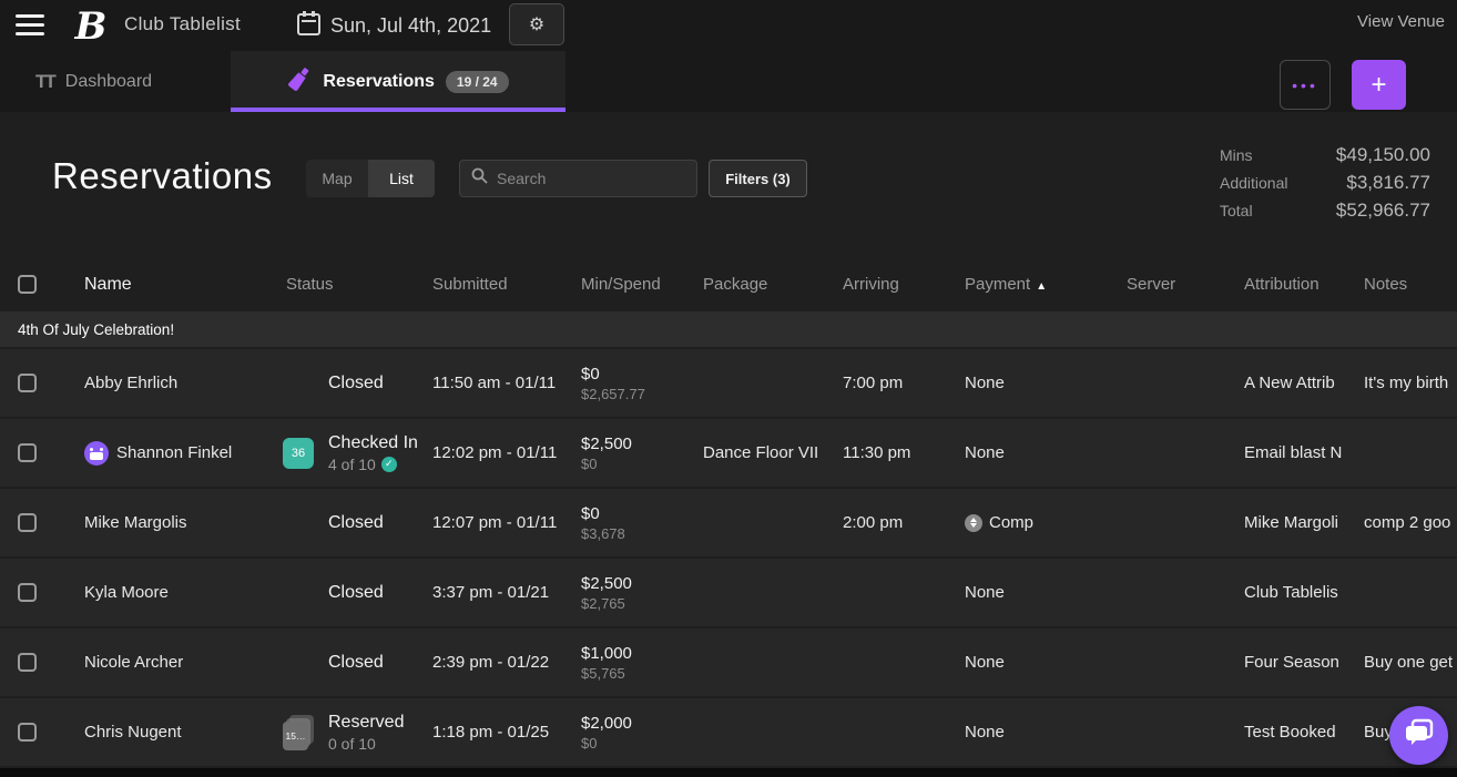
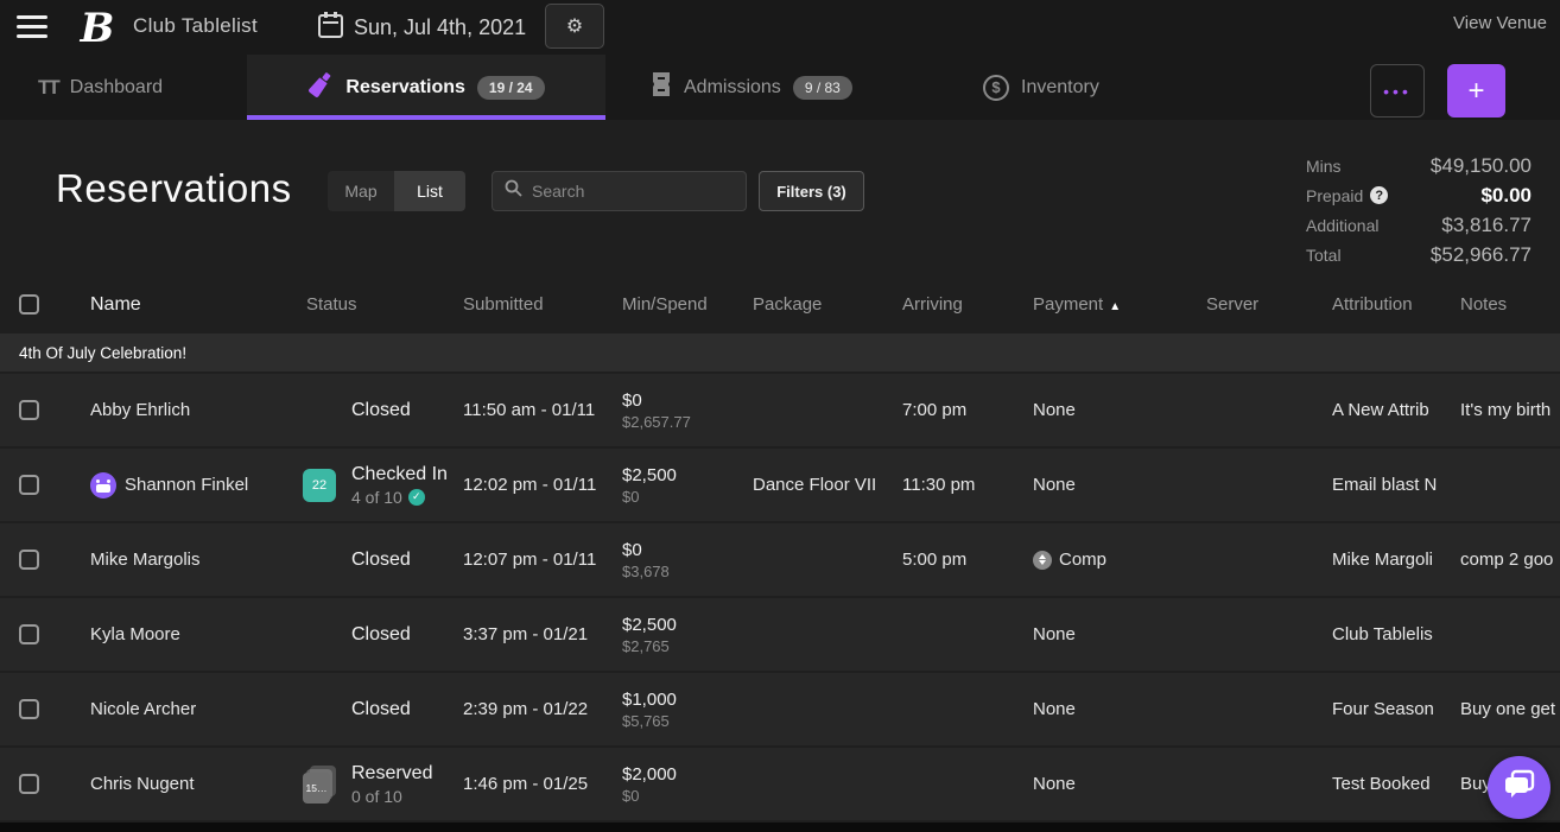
  B
  Club Tablelist
  Sun, Jul 4th, 2021
  ⚙
  View Venue
  TT
  Dashboard
  Reservations
  19 / 24
+ Admissions
+ 9 / 83
+ $
+ Inventory
  •••
  +
  Reservations
  Map
  List
  Search
  Filters (3)
  Mins
  $49,150.00
+ Prepaid
+ ?
+ $0.00
  Additional
  $3,816.77
  Total
  $52,966.77
  Name
  Status
  Submitted
  Min/Spend
  Package
  Arriving
  Payment ▲
  Server
  Attribution
  Notes
  4th Of July Celebration!
  Abby Ehrlich
  Closed
  11:50 am - 01/11
  $0
  $2,657.77
  7:00 pm
  None
  A New Attrib
  It's my birth
  Shannon Finkel
- 36
+ 22
  Checked In
  4 of 10
  ✓
  12:02 pm - 01/11
  $2,500
  $0
  Dance Floor VII
  11:30 pm
  None
  Email blast N
  Mike Margolis
  Closed
  12:07 pm - 01/11
  $0
  $3,678
- 2:00 pm
+ 5:00 pm
  Comp
  Mike Margoli
  comp 2 goo
  Kyla Moore
  Closed
  3:37 pm - 01/21
  $2,500
  $2,765
  None
  Club Tablelis
  Nicole Archer
  Closed
  2:39 pm - 01/22
  $1,000
  $5,765
  None
  Four Season
  Buy one get
  Chris Nugent
  15…
  Reserved
  0 of 10
- 1:18 pm - 01/25
+ 1:46 pm - 01/25
  $2,000
  $0
  None
  Test Booked
